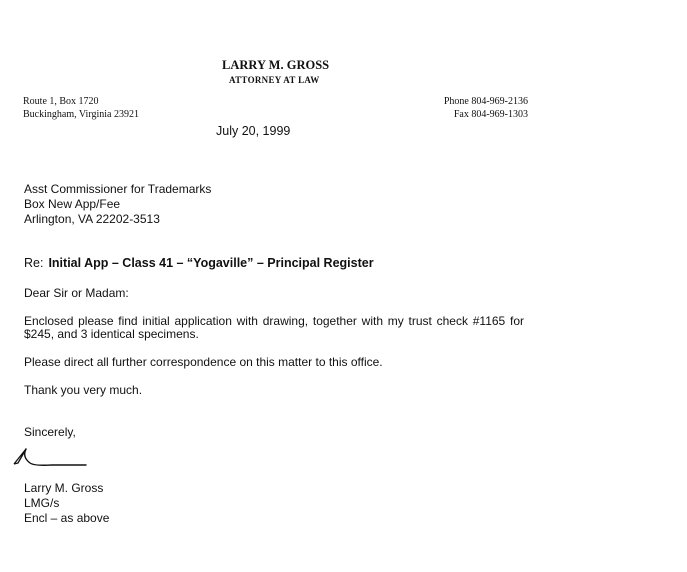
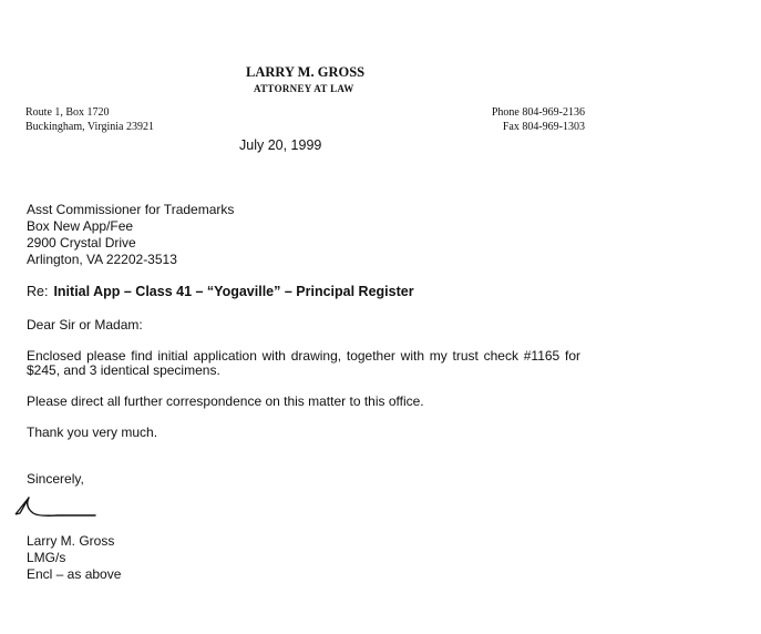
  LARRY M. GROSS
  ATTORNEY AT LAW
  Route 1, Box 1720
  Buckingham, Virginia 23921
  Phone 804-969-2136
  Fax 804-969-1303
  July 20, 1999
  Asst Commissioner for Trademarks
  Box New App/Fee
+ 2900 Crystal Drive
  Arlington, VA 22202-3513
  Re: Initial App – Class 41 – “Yogaville” – Principal Register
  Dear Sir or Madam:
  Enclosed please find initial application with drawing, together with my trust check #1165 for $245, and 3 identical specimens.
  Please direct all further correspondence on this matter to this office.
  Thank you very much.
  Sincerely,
  Larry M. Gross
  LMG/s
  Encl – as above
